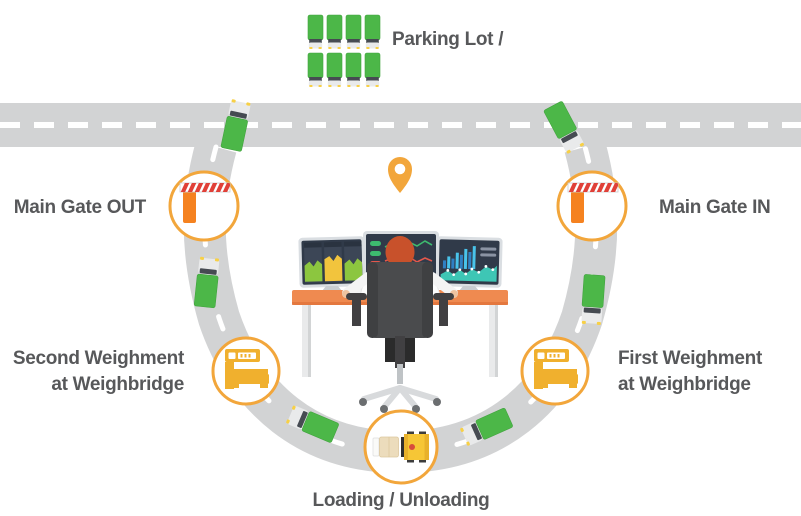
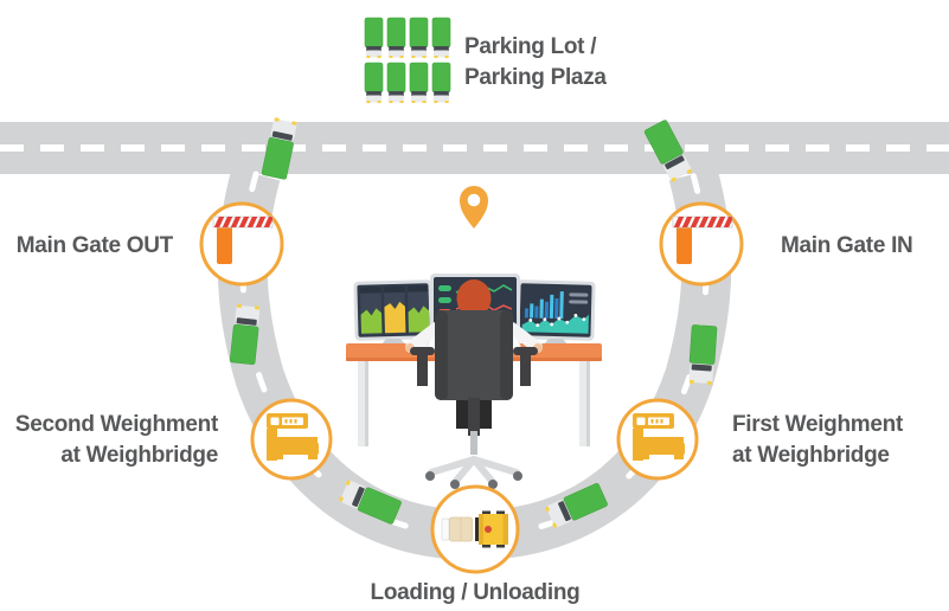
  Parking Lot /
+ Parking Plaza
  Main Gate OUT
  Main Gate IN
  Second Weighment
  at Weighbridge
  First Weighment
  at Weighbridge
  Loading / Unloading
